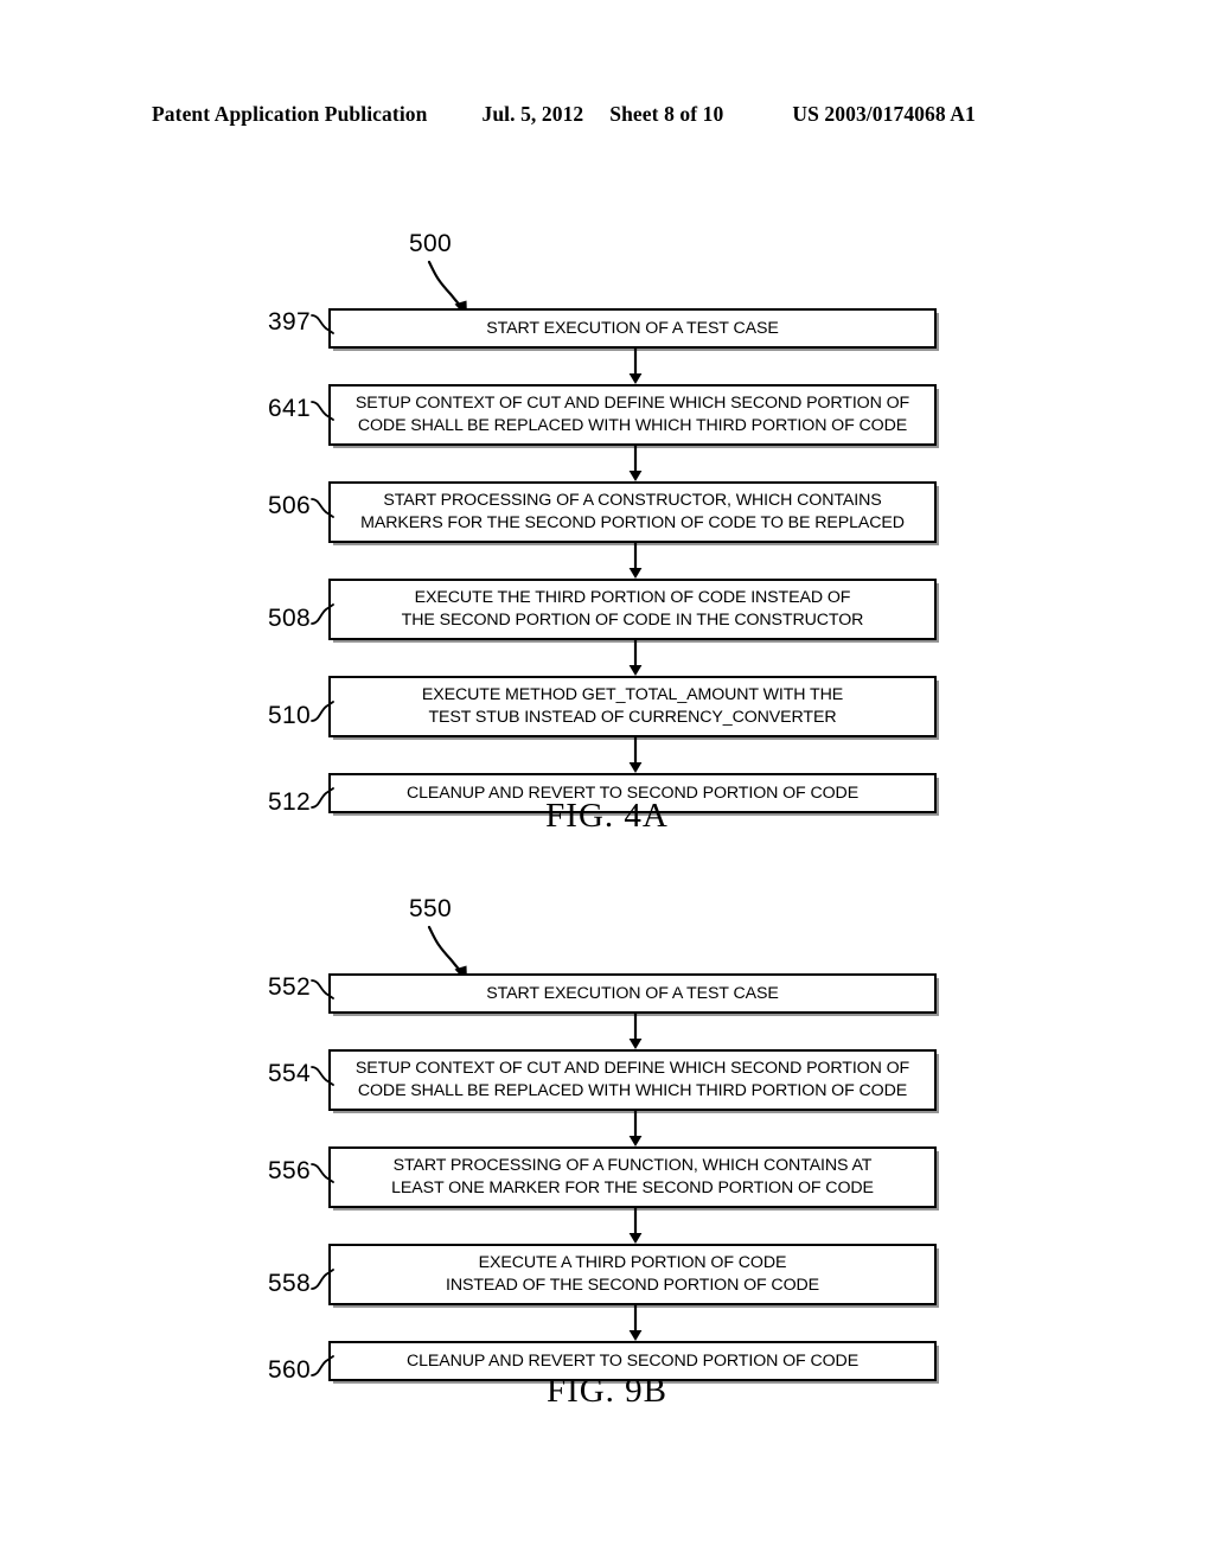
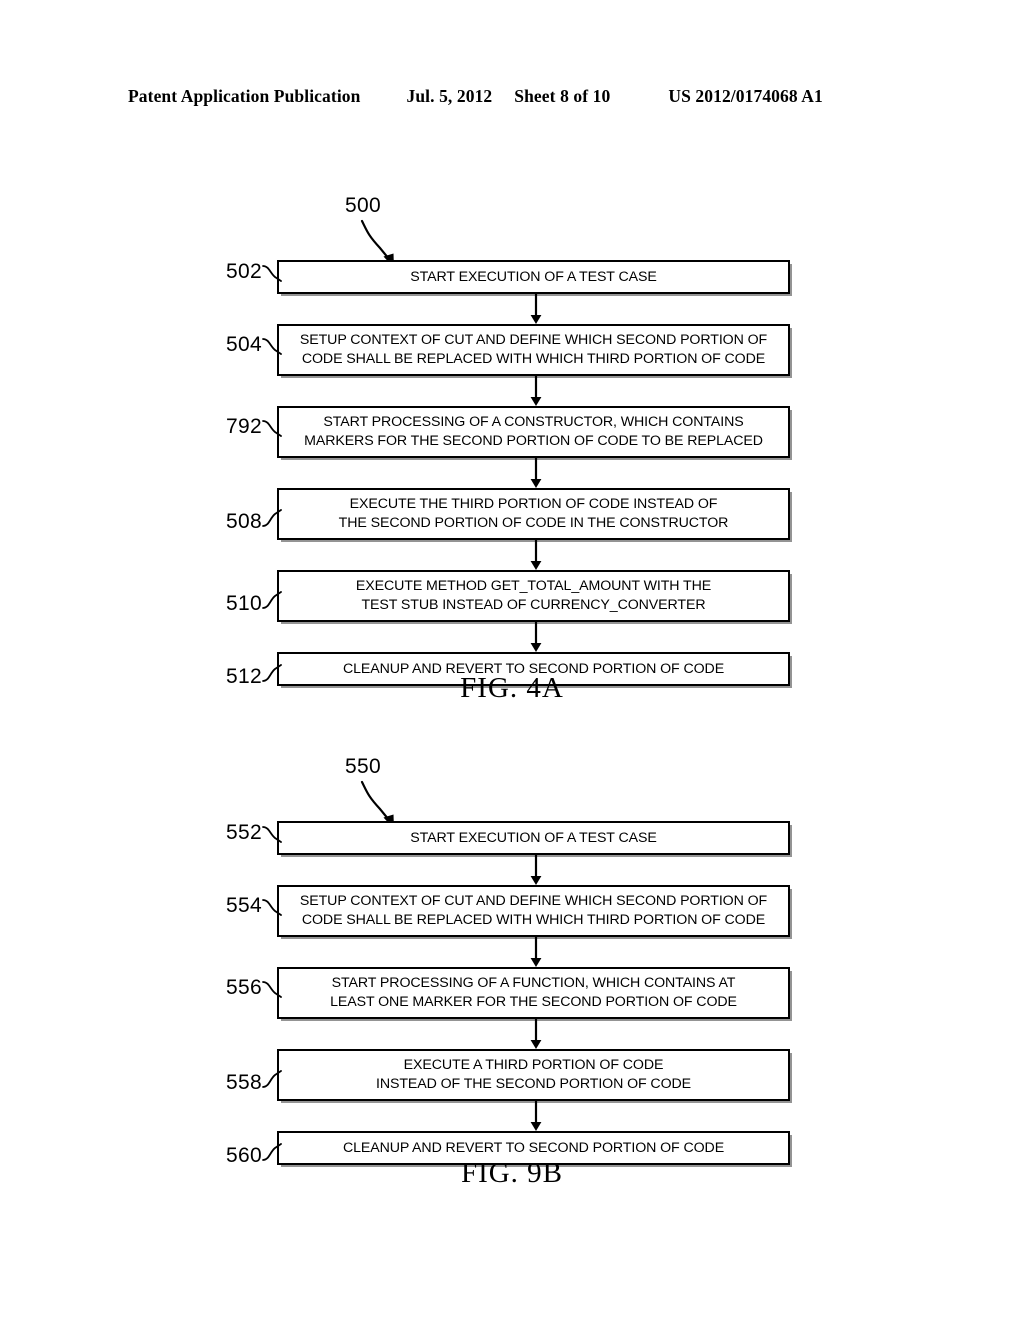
  Patent Application Publication
  Jul. 5, 2012
  Sheet 8 of 10
- US 2003/0174068 A1
+ US 2012/0174068 A1
  500
  START EXECUTION OF A TEST CASE
- 397
+ 502
  SETUP CONTEXT OF CUT AND DEFINE WHICH SECOND PORTION OF
  CODE SHALL BE REPLACED WITH WHICH THIRD PORTION OF CODE
- 641
+ 504
  START PROCESSING OF A CONSTRUCTOR, WHICH CONTAINS
  MARKERS FOR THE SECOND PORTION OF CODE TO BE REPLACED
- 506
+ 792
  EXECUTE THE THIRD PORTION OF CODE INSTEAD OF
  THE SECOND PORTION OF CODE IN THE CONSTRUCTOR
  508
  EXECUTE METHOD GET_TOTAL_AMOUNT WITH THE
  TEST STUB INSTEAD OF CURRENCY_CONVERTER
  510
  CLEANUP AND REVERT TO SECOND PORTION OF CODE
  512
  FIG. 4A
  550
  START EXECUTION OF A TEST CASE
  552
  SETUP CONTEXT OF CUT AND DEFINE WHICH SECOND PORTION OF
  CODE SHALL BE REPLACED WITH WHICH THIRD PORTION OF CODE
  554
  START PROCESSING OF A FUNCTION, WHICH CONTAINS AT
  LEAST ONE MARKER FOR THE SECOND PORTION OF CODE
  556
  EXECUTE A THIRD PORTION OF CODE
  INSTEAD OF THE SECOND PORTION OF CODE
  558
  CLEANUP AND REVERT TO SECOND PORTION OF CODE
  560
  FIG. 9B
